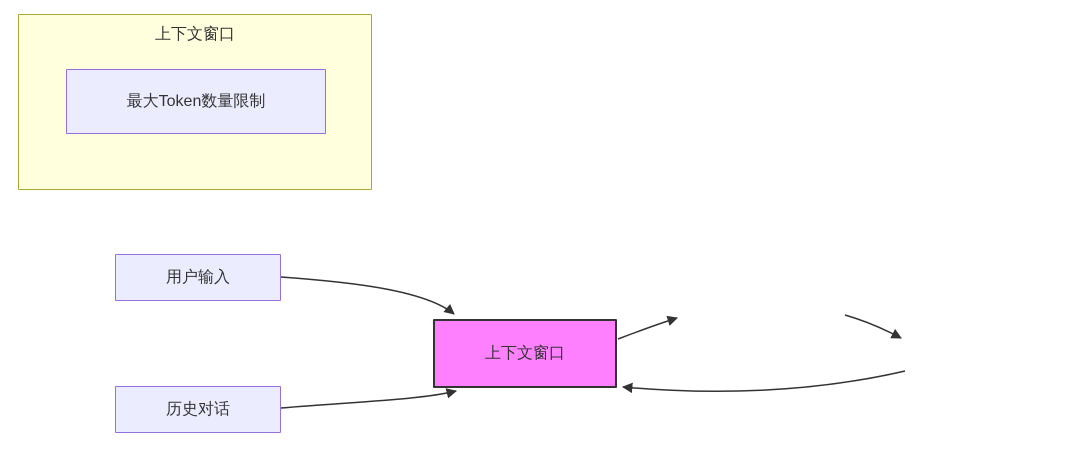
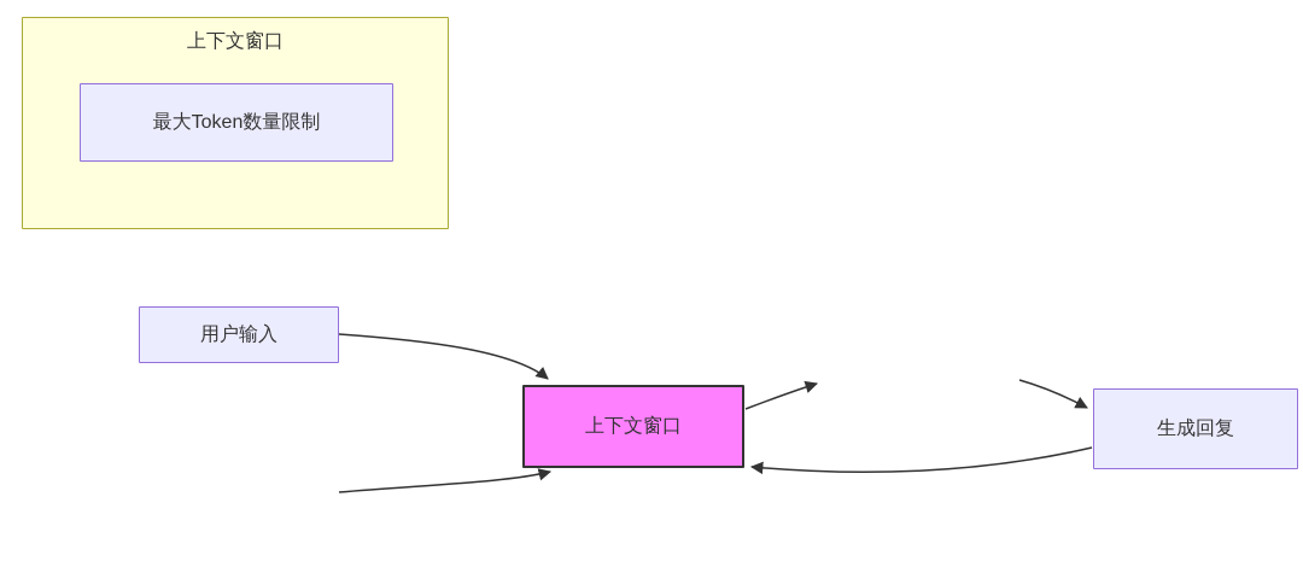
  上下文窗口
  最大Token数量限制
  用户输入
- 历史对话
  上下文窗口
+ 生成回复
